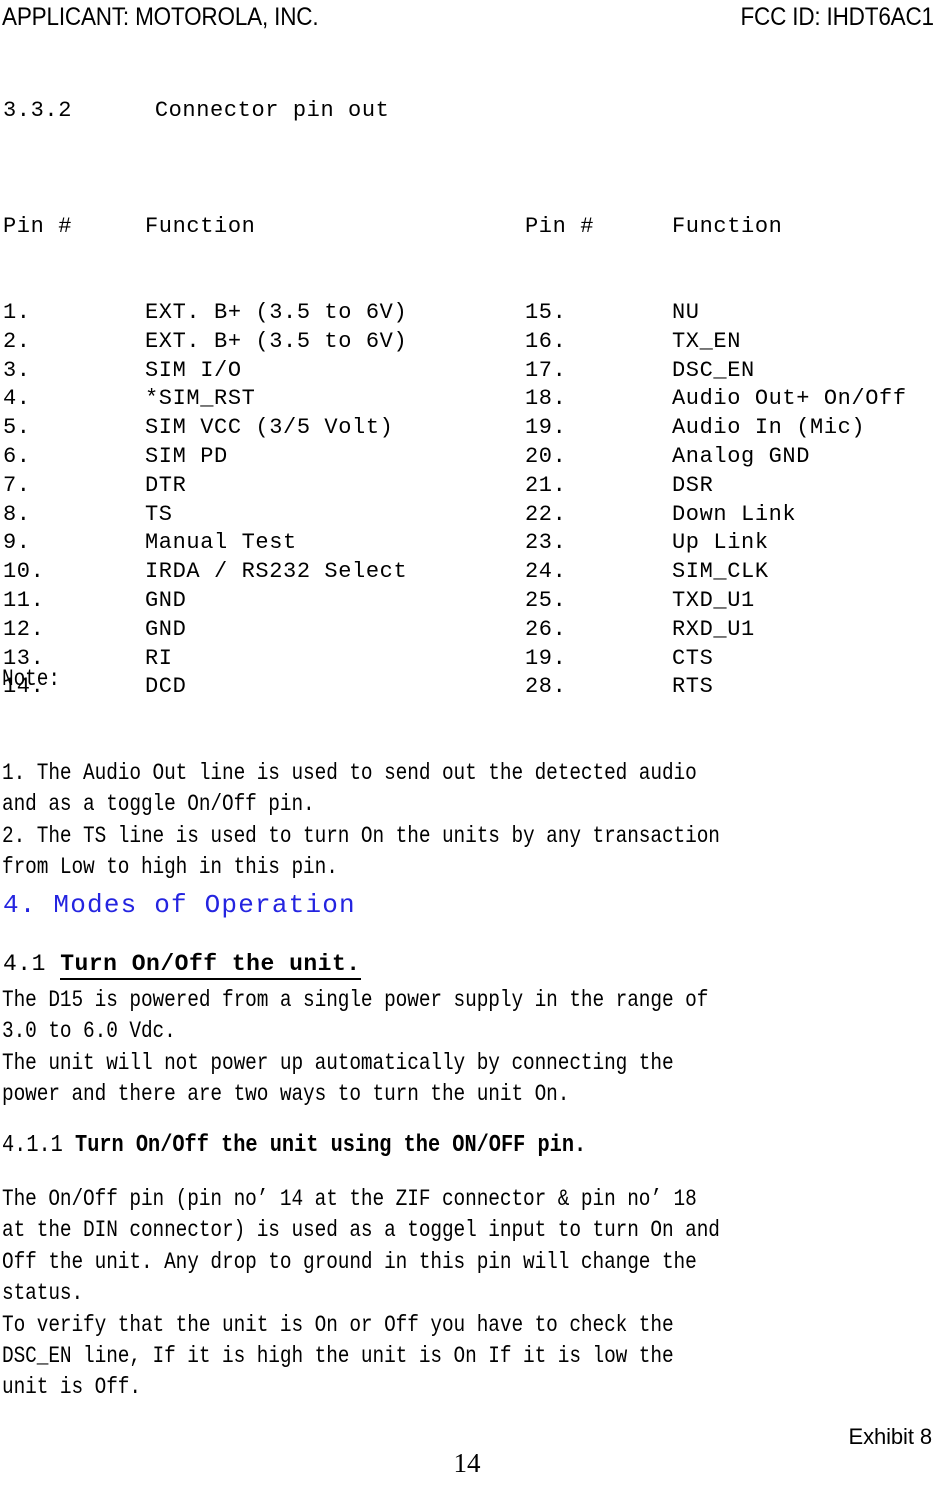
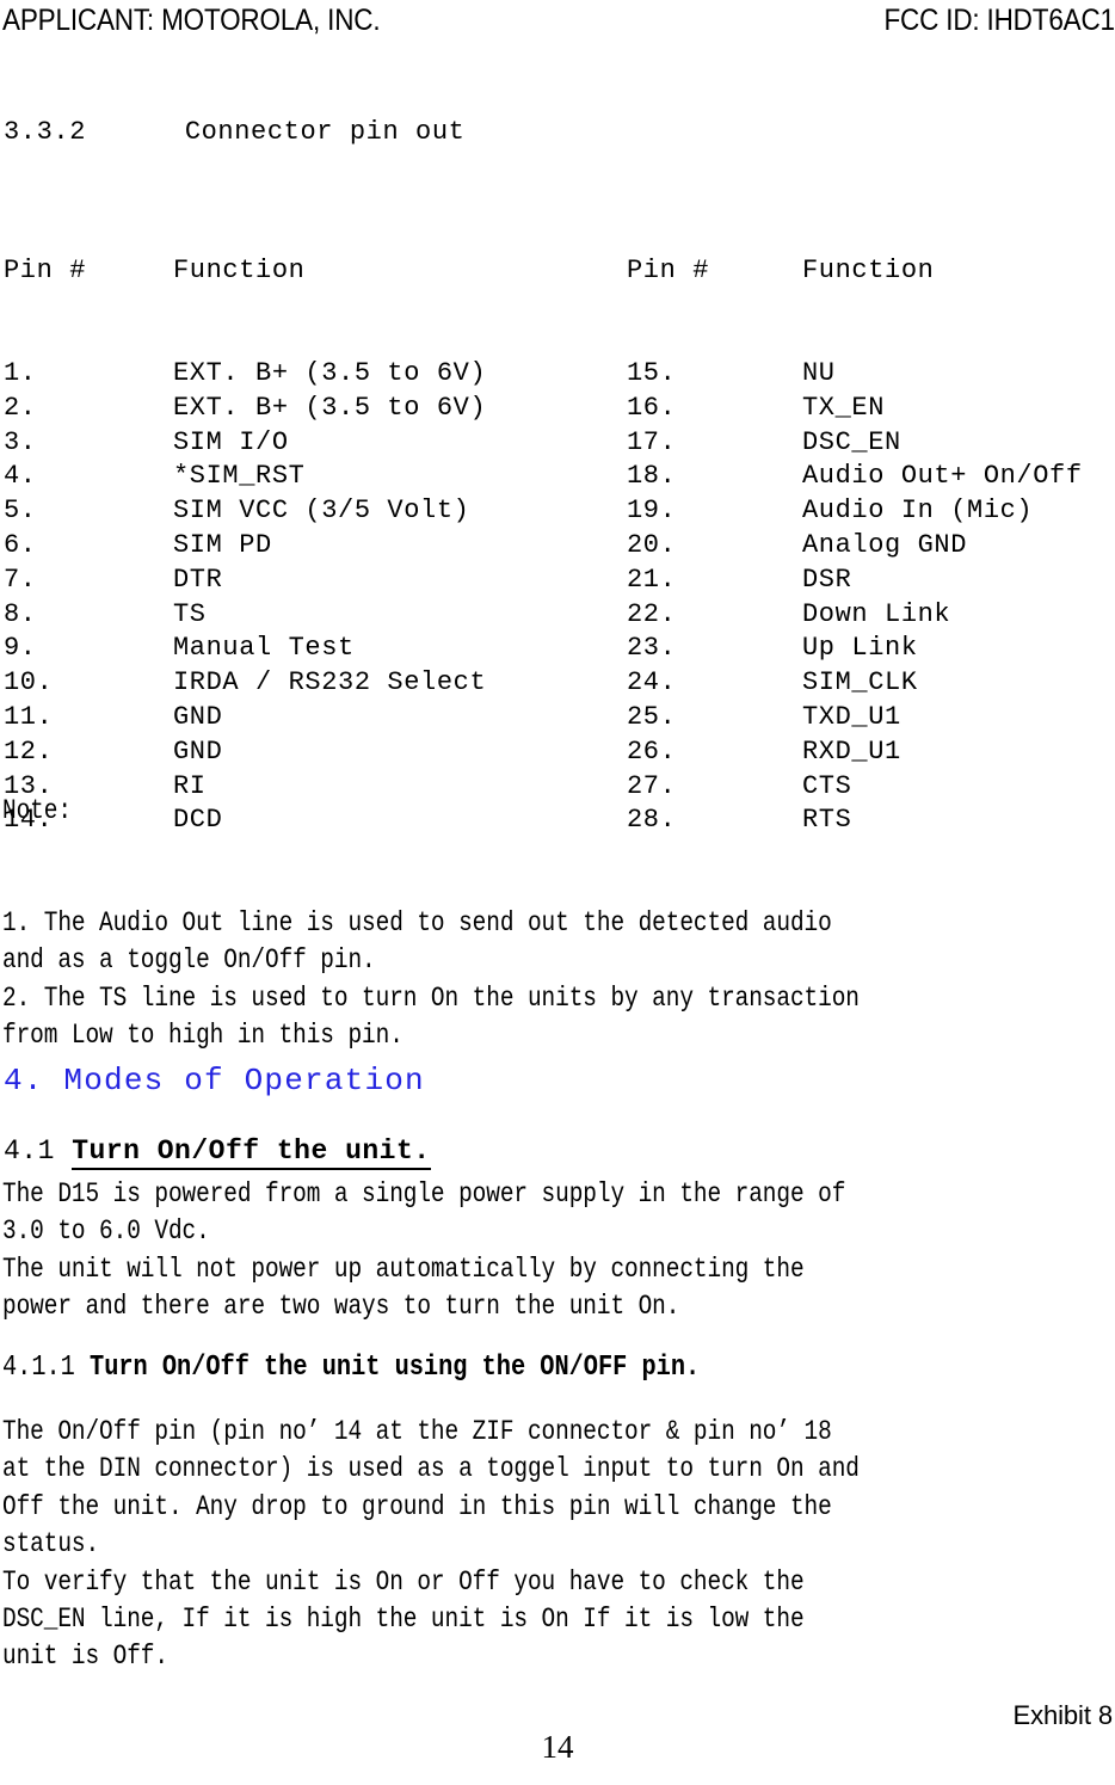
  APPLICANT: MOTOROLA, INC.
  FCC ID: IHDT6AC1
  3.3.2 Connector pin out
  Pin # Function Pin # Function
  1. EXT. B+ (3.5 to 6V) 15. NU
  2. EXT. B+ (3.5 to 6V) 16. TX_EN
  3. SIM I/O 17. DSC_EN
  4. *SIM_RST 18. Audio Out+ On/Off
  5. SIM VCC (3/5 Volt) 19. Audio In (Mic)
  6. SIM PD 20. Analog GND
  7. DTR 21. DSR
  8. TS 22. Down Link
  9. Manual Test 23. Up Link
  10. IRDA / RS232 Select 24. SIM_CLK
  11. GND 25. TXD_U1
  12. GND 26. RXD_U1
- 13. RI 19. CTS
+ 13. RI 27. CTS
  14. DCD 28. RTS
  Note:
  1. The Audio Out line is used to send out the detected audio
  and as a toggle On/Off pin.
  2. The TS line is used to turn On the units by any transaction
  from Low to high in this pin.
  4. Modes of Operation
  4.1 Turn On/Off the unit.
  The D15 is powered from a single power supply in the range of
  3.0 to 6.0 Vdc.
  The unit will not power up automatically by connecting the
  power and there are two ways to turn the unit On.
  4.1.1 Turn On/Off the unit using the ON/OFF pin.
  The On/Off pin (pin no’ 14 at the ZIF connector & pin no’ 18
  at the DIN connector) is used as a toggel input to turn On and
  Off the unit. Any drop to ground in this pin will change the
  status.
  To verify that the unit is On or Off you have to check the
  DSC_EN line, If it is high the unit is On If it is low the
  unit is Off.
  14
  Exhibit 8
